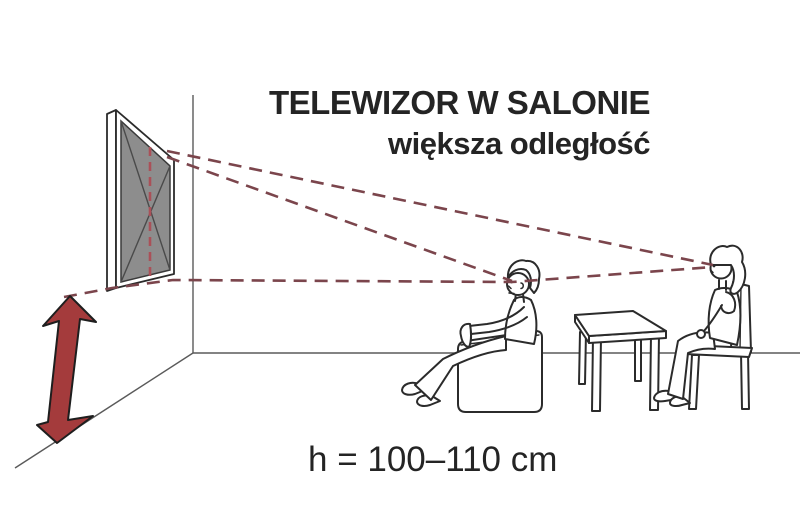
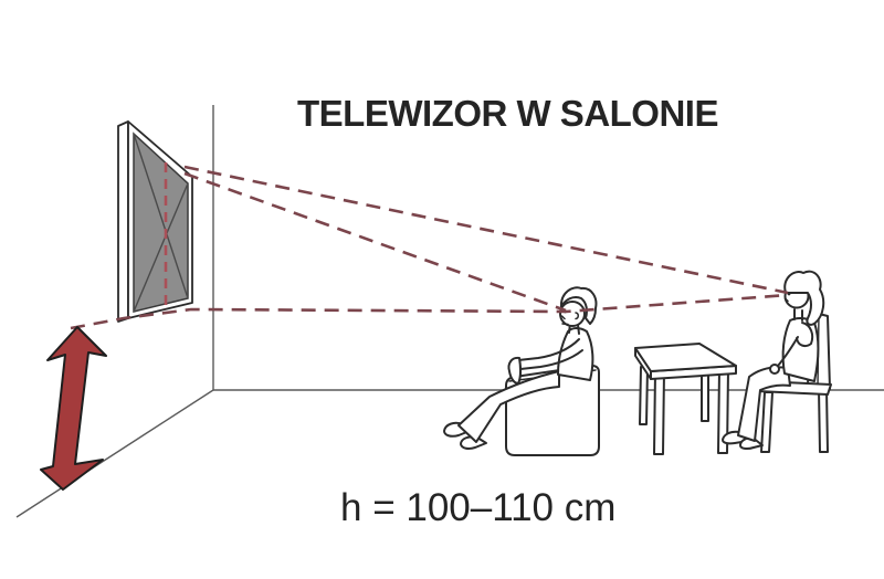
  TELEWIZOR W SALONIE
- większa odległość
  h = 100–110 cm
